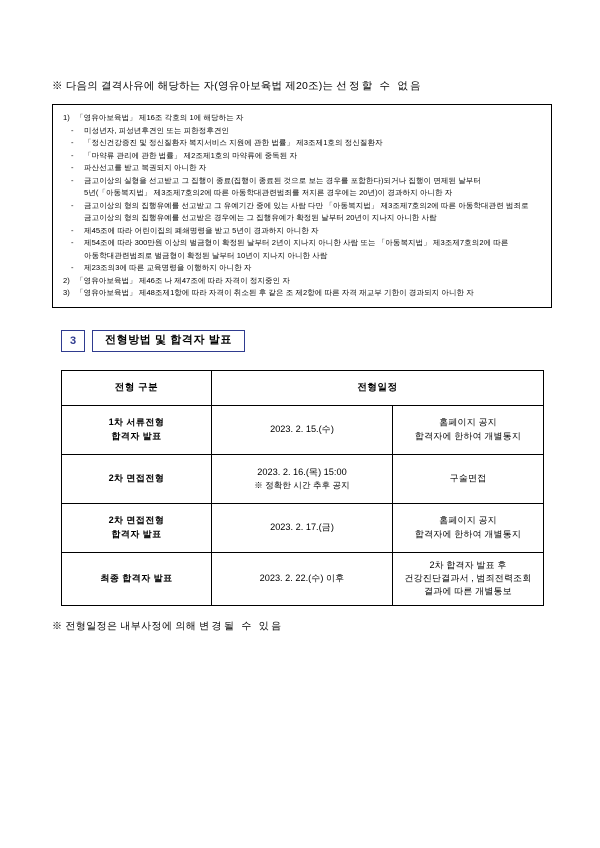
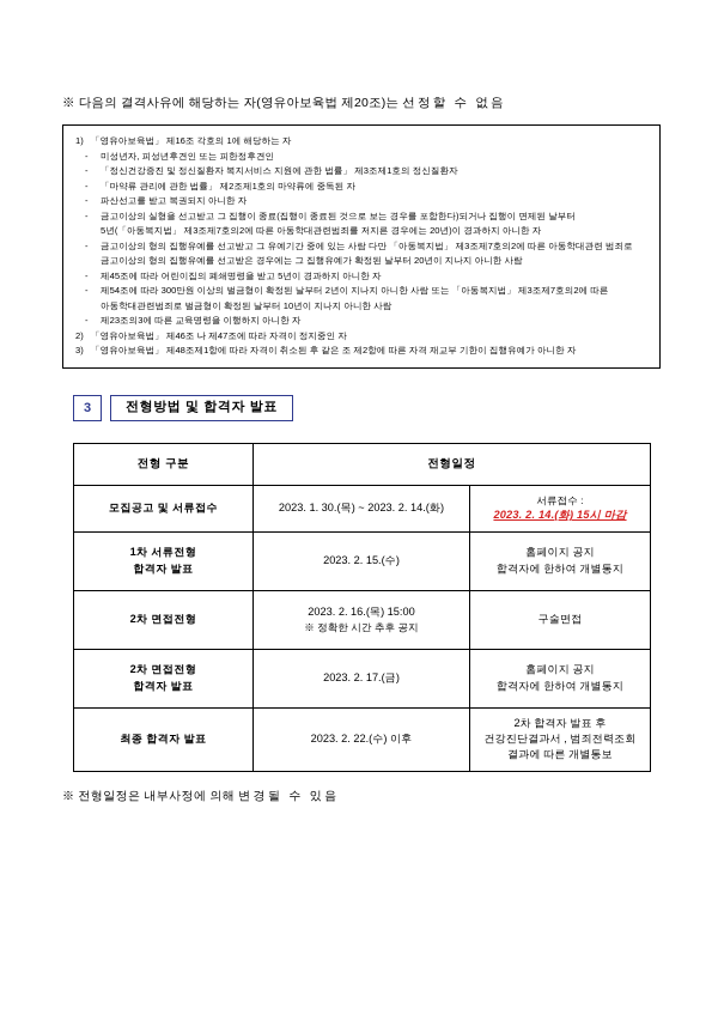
  ※ 다음의 결격사유에 해당하는 자(영유아보육법 제20조)는 선정할 수 없음
  1)
  「영유아보육법」 제16조 각호의 1에 해당하는 자
  -
  미성년자, 피성년후견인 또는 피한정후견인
  -
  「정신건강증진 및 정신질환자 복지서비스 지원에 관한 법률」 제3조제1호의 정신질환자
  -
  「마약류 관리에 관한 법률」 제2조제1호의 마약류에 중독된 자
  -
  파산선고를 받고 복권되지 아니한 자
  -
  금고이상의 실형을 선고받고 그 집행이 종료(집행이 종료된 것으로 보는 경우를 포함한다)되거나 집행이 면제된 날부터
  5년(「아동복지법」 제3조제7호의2에 따른 아동학대관련범죄를 저지른 경우에는 20년)이 경과하지 아니한 자
  -
  금고이상의 형의 집행유예를 선고받고 그 유예기간 중에 있는 사람 다만 「아동복지법」 제3조제7호의2에 따른 아동학대관련 범죄로
  금고이상의 형의 집행유예를 선고받은 경우에는 그 집행유예가 확정된 날부터 20년이 지나지 아니한 사람
  -
  제45조에 따라 어린이집의 폐쇄명령을 받고 5년이 경과하지 아니한 자
  -
  제54조에 따라 300만원 이상의 벌금형이 확정된 날부터 2년이 지나지 아니한 사람 또는 「아동복지법」 제3조제7호의2에 따른
  아동학대관련범죄로 벌금형이 확정된 날부터 10년이 지나지 아니한 사람
  -
  제23조의3에 따른 교육명령을 이행하지 아니한 자
  2)
  「영유아보육법」 제46조 나 제47조에 따라 자격이 정지중인 자
  3)
- 「영유아보육법」 제48조제1항에 따라 자격이 취소된 후 같은 조 제2항에 따른 자격 재교부 기한이 경과되지 아니한 자
+ 「영유아보육법」 제48조제1항에 따라 자격이 취소된 후 같은 조 제2항에 따른 자격 재교부 기한이 집행유예가 아니한 자
  3
  전형방법 및 합격자 발표
  전형 구분	전형일정
+ 모집공고 및 서류접수	2023. 1. 30.(목) ~ 2023. 2. 14.(화)	서류접수 : 2023. 2. 14.(화) 15시 마감
  1차 서류전형 합격자 발표	2023. 2. 15.(수)	홈페이지 공지 합격자에 한하여 개별통지
  2차 면접전형	2023. 2. 16.(목) 15:00 ※ 정확한 시간 추후 공지	구술면접
  2차 면접전형 합격자 발표	2023. 2. 17.(금)	홈페이지 공지 합격자에 한하여 개별통지
  최종 합격자 발표	2023. 2. 22.(수) 이후	2차 합격자 발표 후 건강진단결과서 , 범죄전력조회 결과에 따른 개별통보
  ※ 전형일정은 내부사정에 의해 변경될 수 있음
